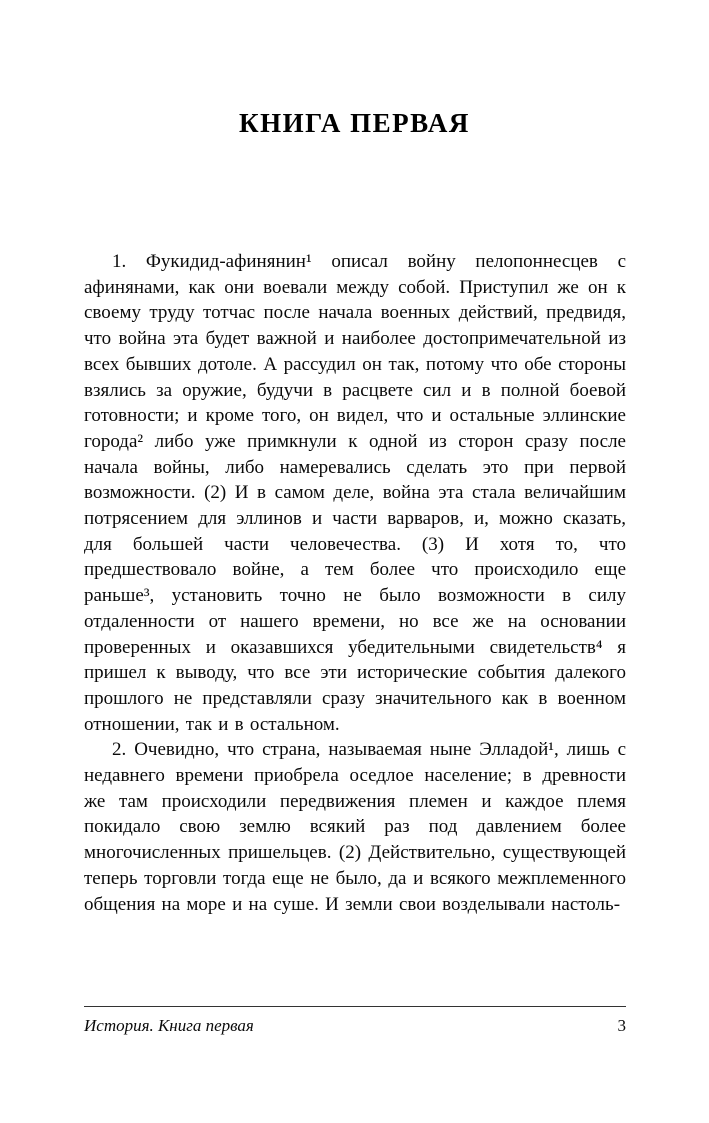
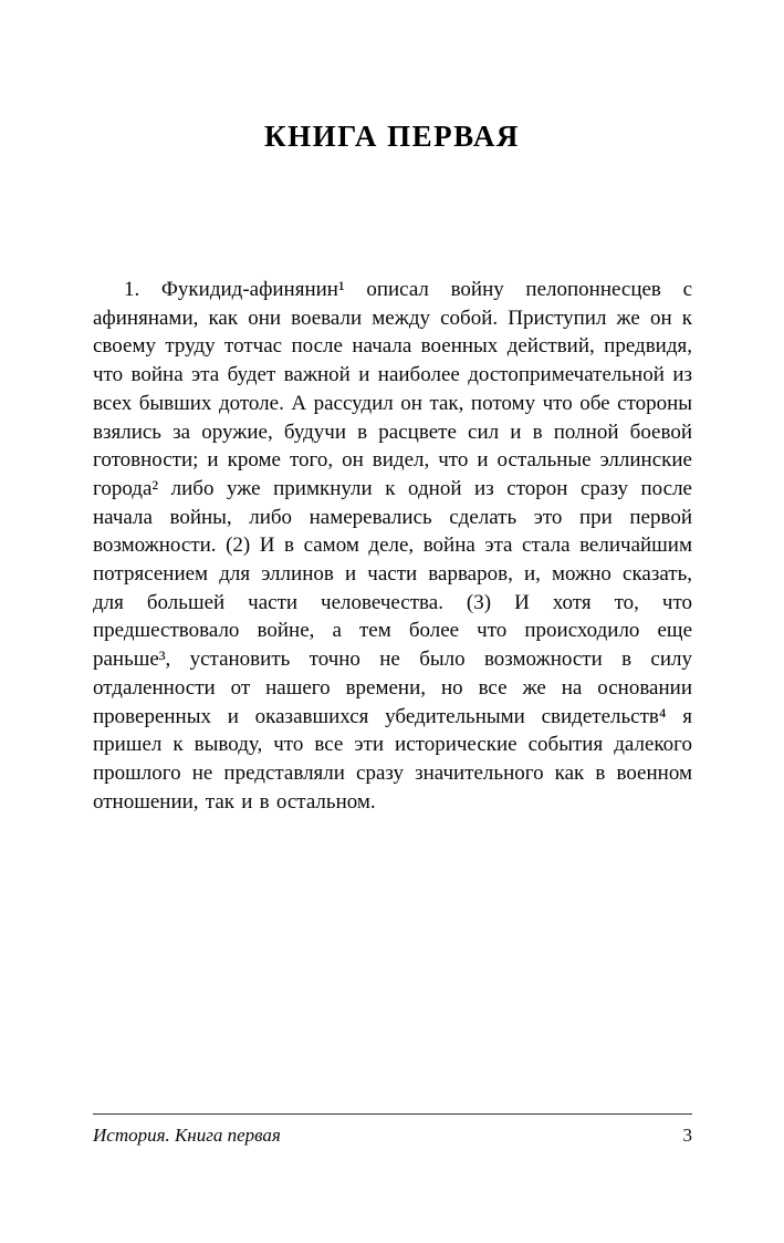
  КНИГА ПЕРВАЯ
  1. Фукидид-афинянин¹ описал войну пелопоннесцев с афинянами, как они воевали между собой. Приступил же он к своему труду тотчас после начала военных действий, предвидя, что война эта будет важной и наиболее достопримечательной из всех бывших дотоле. А рассудил он так, потому что обе стороны взялись за оружие, будучи в расцвете сил и в полной боевой готовности; и кроме того, он видел, что и остальные эллинские города² либо уже примкнули к одной из сторон сразу после начала войны, либо намеревались сделать это при первой возможности. (2) И в самом деле, война эта стала величайшим потрясением для эллинов и части варваров, и, можно сказать, для большей части человечества. (3) И хотя то, что предшествовало войне, а тем более что происходило еще раньше³, установить точно не было возможности в силу отдаленности от нашего времени, но все же на основании проверенных и оказавшихся убедительными свидетельств⁴ я пришел к выводу, что все эти исторические события далекого прошлого не представляли сразу значительного как в военном отношении, так и в остальном.
- 2. Очевидно, что страна, называемая ныне Элладой¹, лишь с недавнего времени приобрела оседлое население; в древности же там происходили передвижения племен и каждое племя покидало свою землю всякий раз под давлением более многочисленных пришельцев. (2) Действительно, существующей теперь торговли тогда еще не было, да и всякого межплеменного общения на море и на суше. И земли свои возделывали настоль-
  История. Книга первая
  3
